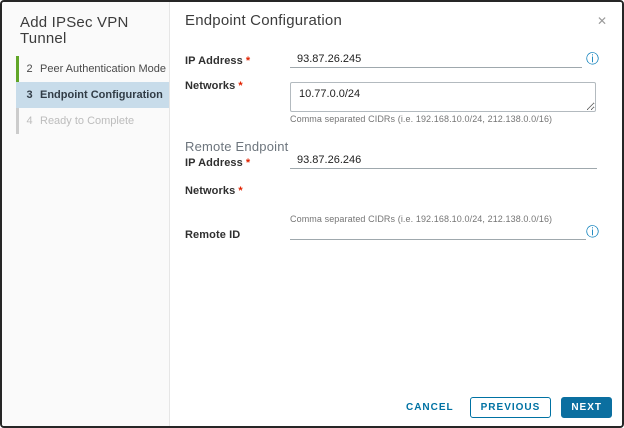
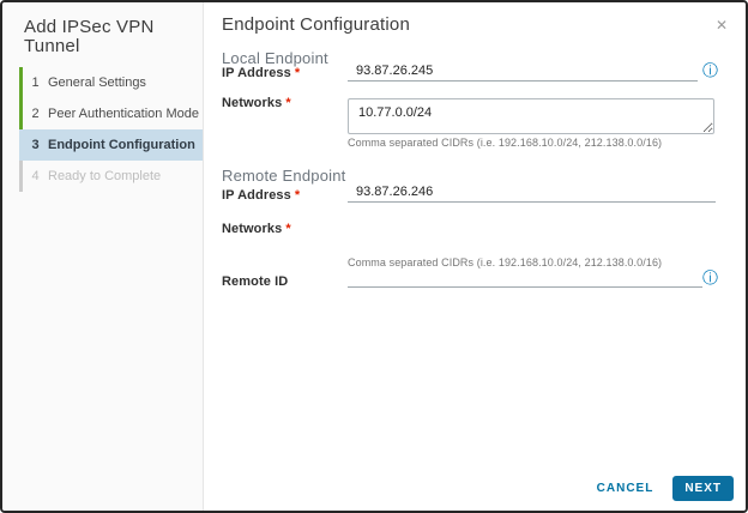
  Add IPSec VPN Tunnel
+ 1
+ General Settings
  2
  Peer Authentication Mode
  3
  Endpoint Configuration
  4
  Ready to Complete
  Endpoint Configuration
  ✕
+ Local Endpoint
  IP Address *
  93.87.26.245
  ⓘ
  Networks *
  10.77.0.0/24
  Comma separated CIDRs (i.e. 192.168.10.0/24, 212.138.0.0/16)
  Remote Endpoint
  IP Address *
  93.87.26.246
  Networks *
  Comma separated CIDRs (i.e. 192.168.10.0/24, 212.138.0.0/16)
  Remote ID
  ⓘ
  CANCEL
- PREVIOUS
  NEXT
